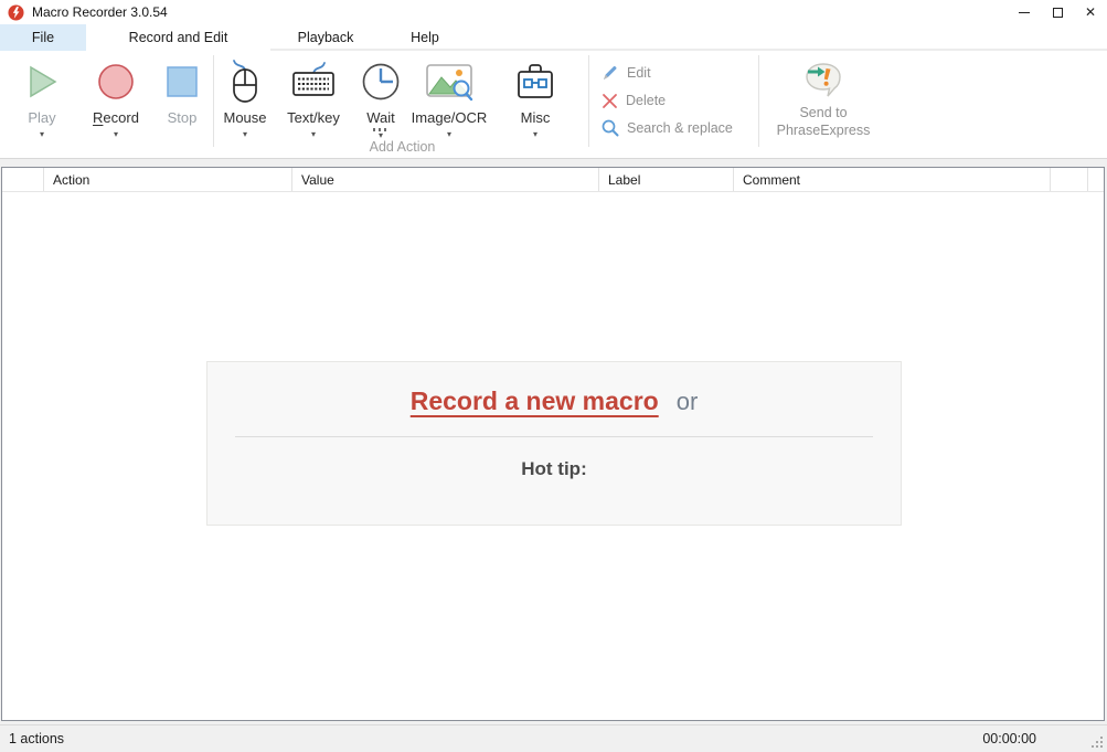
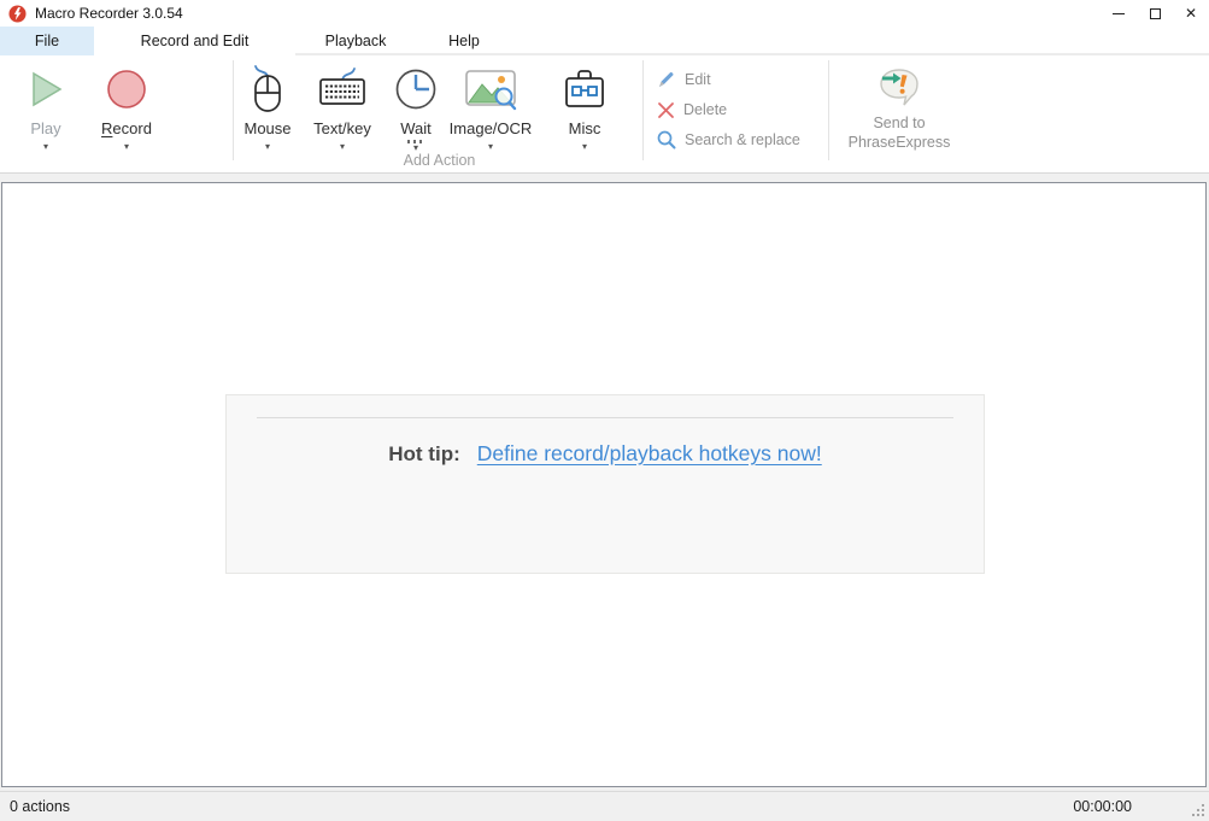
  Macro Recorder 3.0.54
  ✕
  File
  Record and Edit
  Playback
  Help
  Play
  ▾
  Record
  ▾
- Stop
  Mouse
  ▾
  Text/key
  ▾
  Wait
  ▾
  Image/OCR
  ▾
  Misc
  ▾
  Add Action
  Edit
  Delete
  Search & replace
  Send to
  PhraseExpress
- Action
- Value
- Label
- Comment
- Record a new macro
- or
  Hot tip:
+ Define record/playback hotkeys now!
- 1 actions
+ 0 actions
  00:00:00
